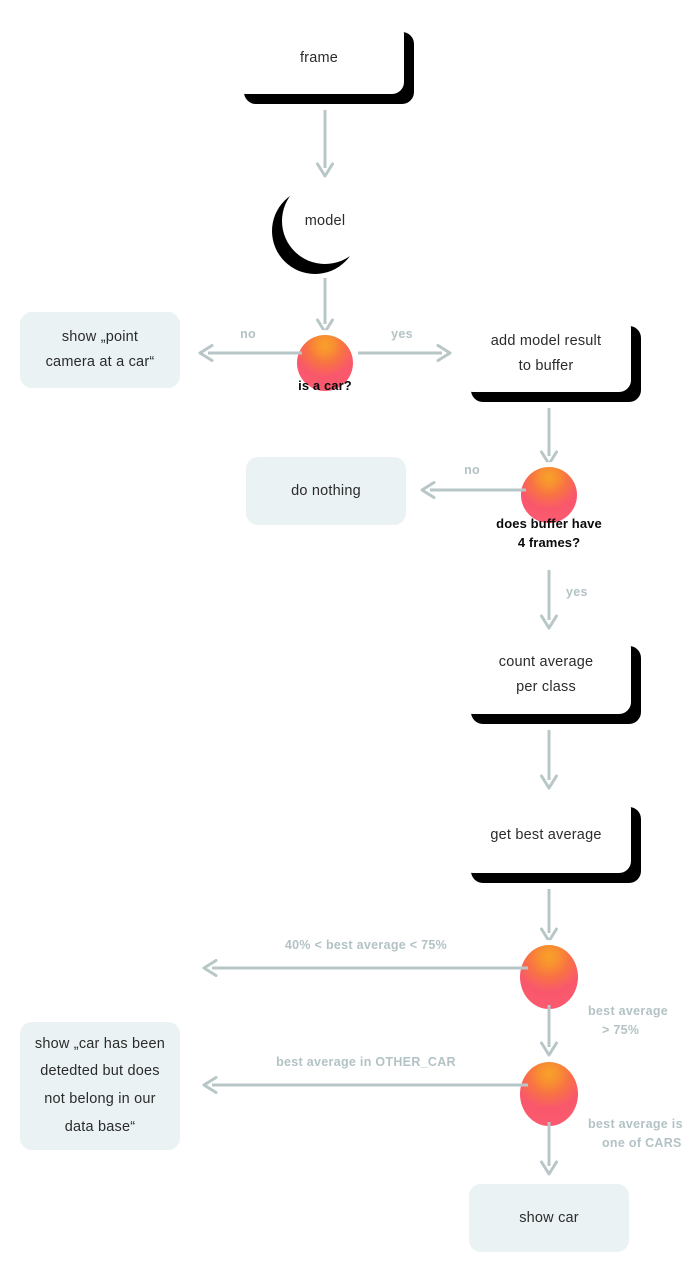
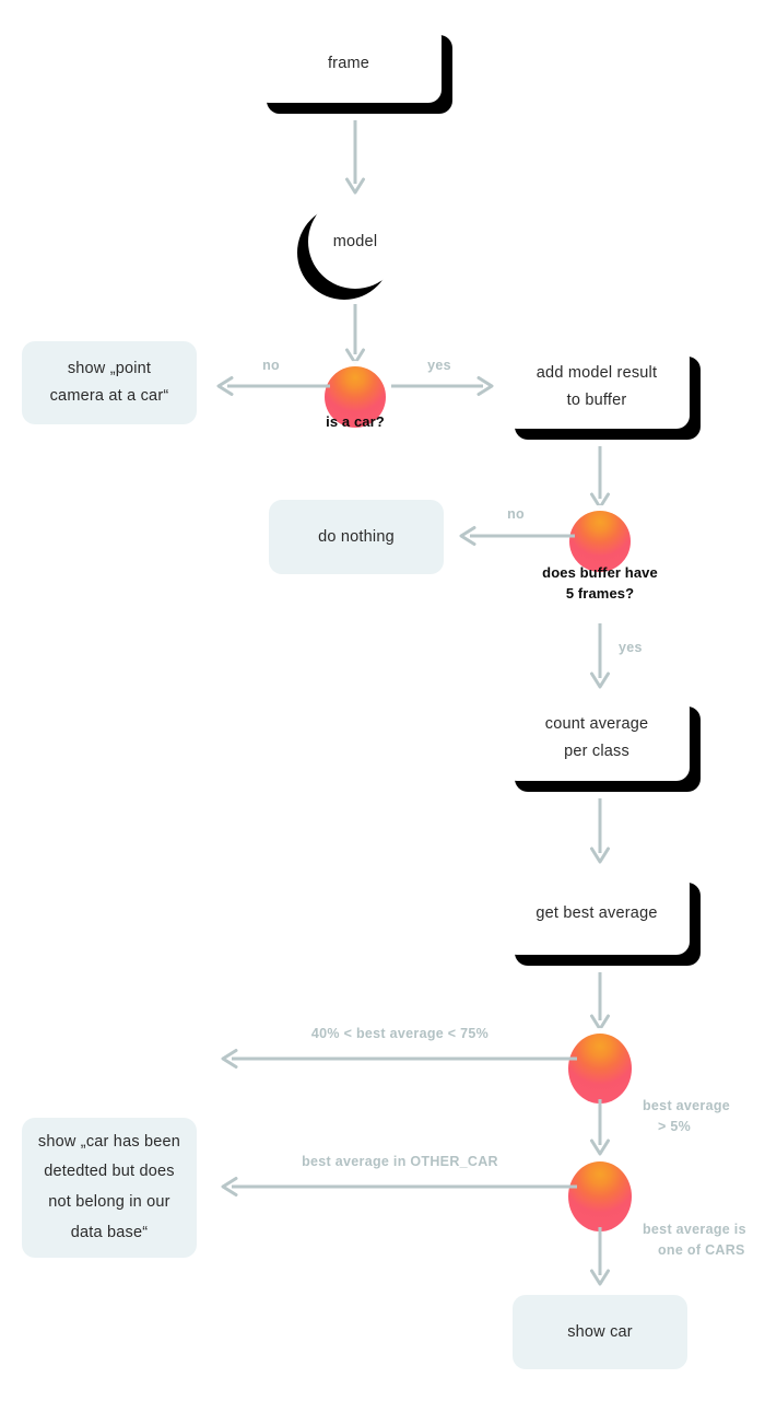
  frame
  model
  is a car?
  no
  show „point
  camera at a car“
  yes
  add model result
  to buffer
  does buffer have
- 4 frames?
+ 5 frames?
  no
  do nothing
  yes
  count average
  per class
  get best average
  40% < best average < 75%
  best average
- > 75%
+ > 5%
  best average in OTHER_CAR
  show „car has been
  detedted but does
  not belong in our
  data base“
  best average is
  one of CARS
  show car
